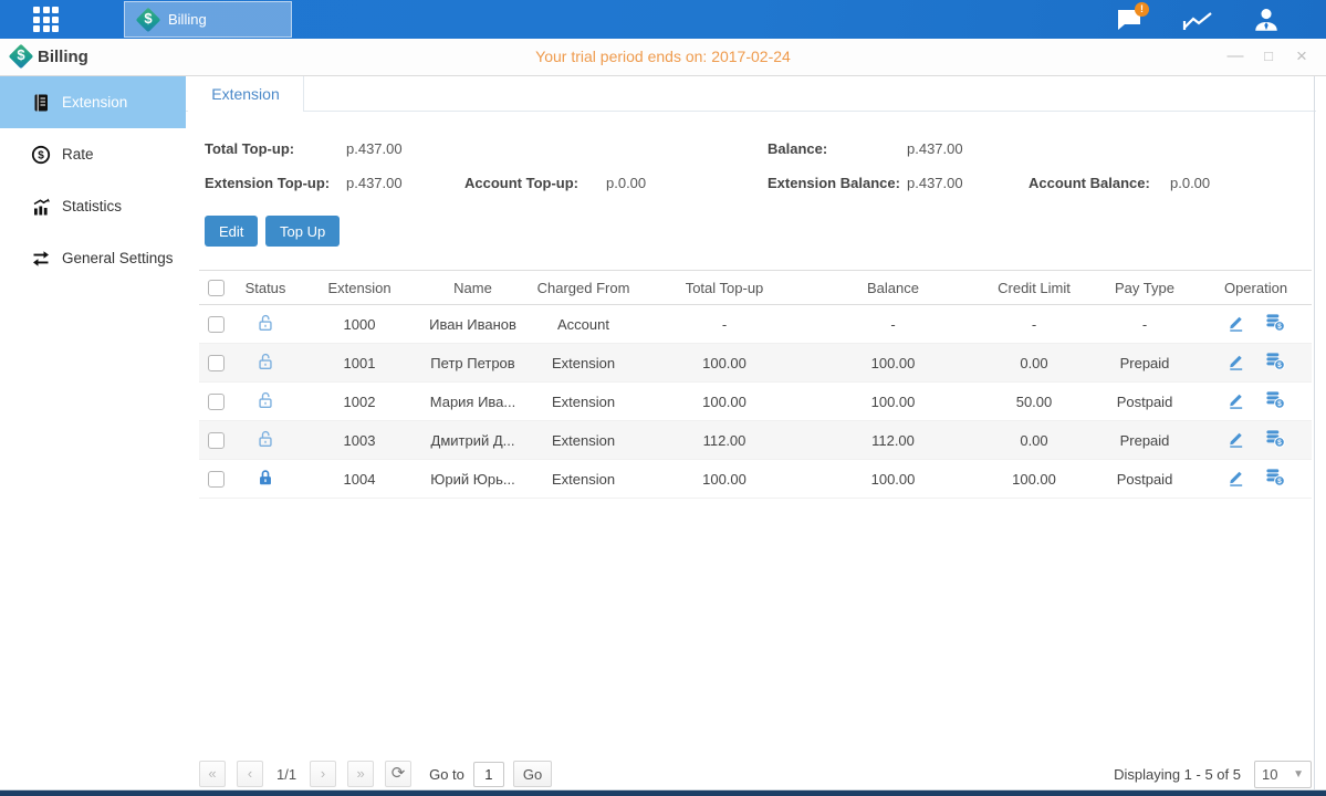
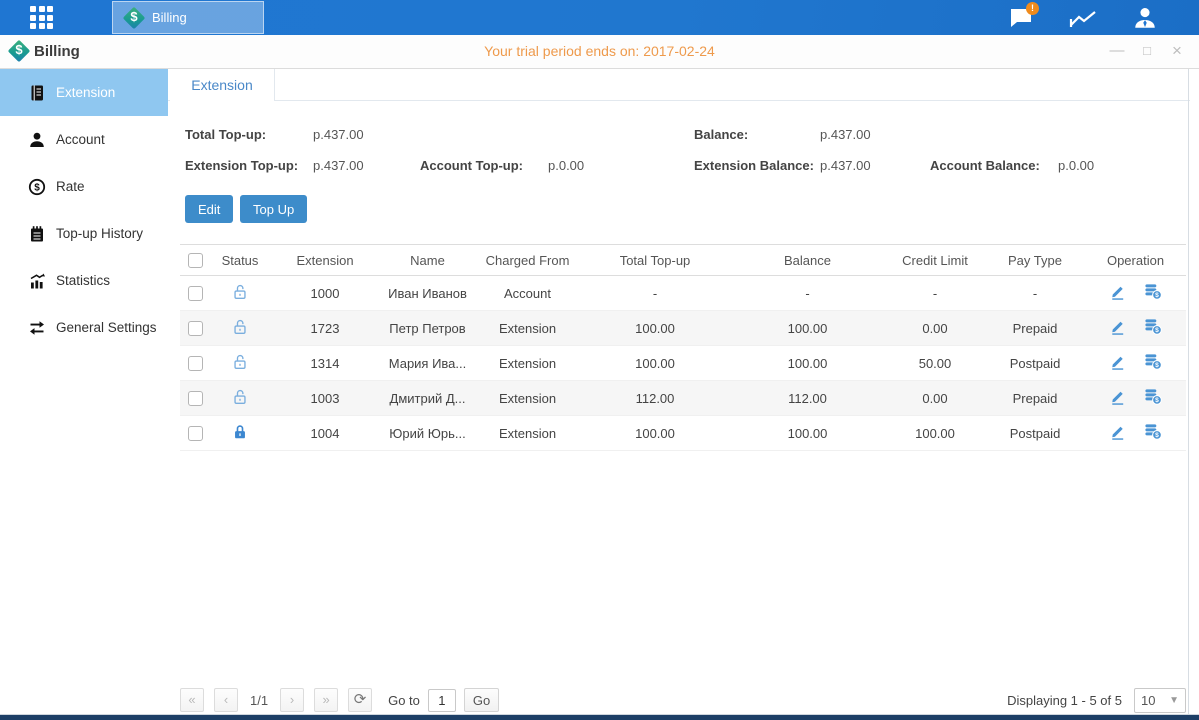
  Billing
  !
  Billing
  Your trial period ends on: 2017-02-24
  —
  □
  ×
  Extension
+ Account
  $
  Rate
+ Top-up History
  Statistics
  General Settings
  Extension
  Total Top-up:
  p.437.00
  Balance:
  p.437.00
  Extension Top-up:
  p.437.00
  Account Top-up:
  p.0.00
  Extension Balance:
  p.437.00
  Account Balance:
  p.0.00
  Edit
  Top Up
  	Status	Extension	Name	Charged From	Total Top-up	Balance	Credit Limit	Pay Type	Operation
  		1000	Иван Иванов	Account	-	-	-	-
- 		1001	Петр Петров	Extension	100.00	100.00	0.00	Prepaid
+ 		1723	Петр Петров	Extension	100.00	100.00	0.00	Prepaid
- 		1002	Мария Ива...	Extension	100.00	100.00	50.00	Postpaid
+ 		1314	Мария Ива...	Extension	100.00	100.00	50.00	Postpaid
  		1003	Дмитрий Д...	Extension	112.00	112.00	0.00	Prepaid
  		1004	Юрий Юрь...	Extension	100.00	100.00	100.00	Postpaid
  «
  ‹
  1/1
  ›
  »
  ⟳
  Go to
  1
  Go
  Displaying 1 - 5 of 5
  10
  ▼
